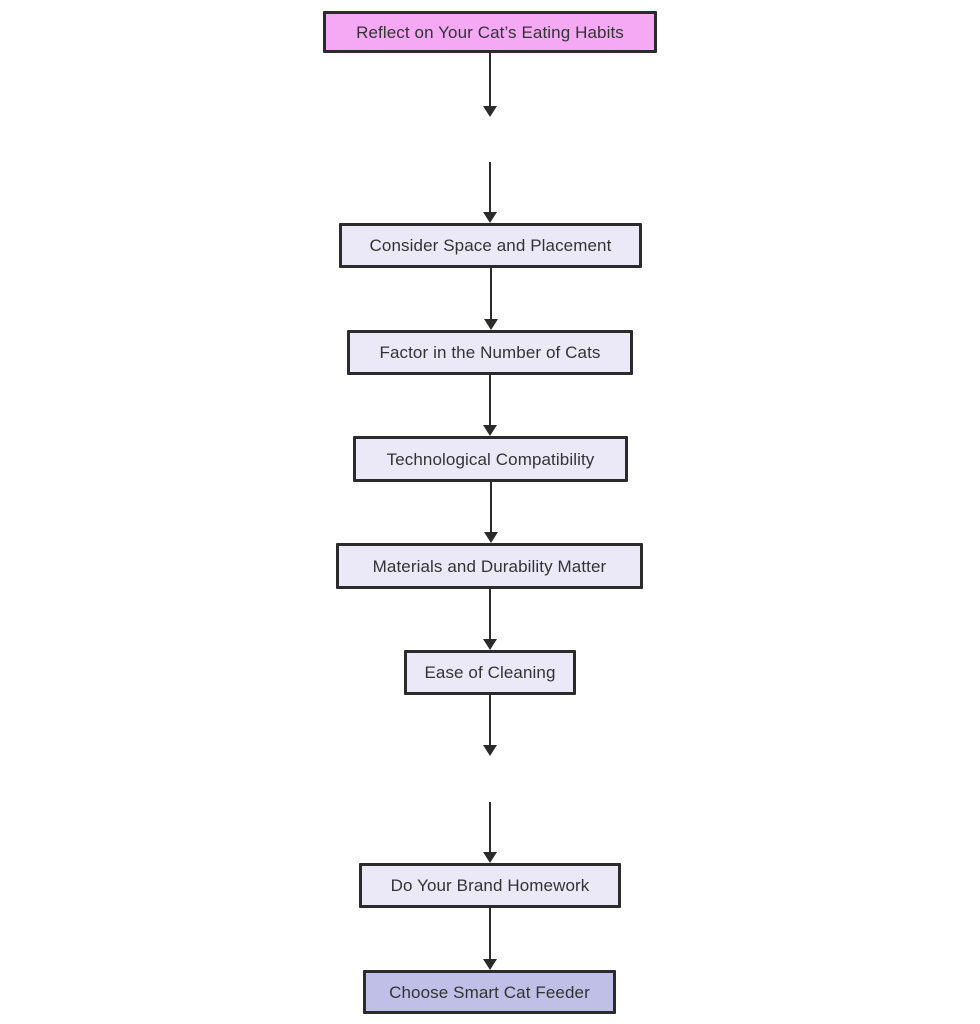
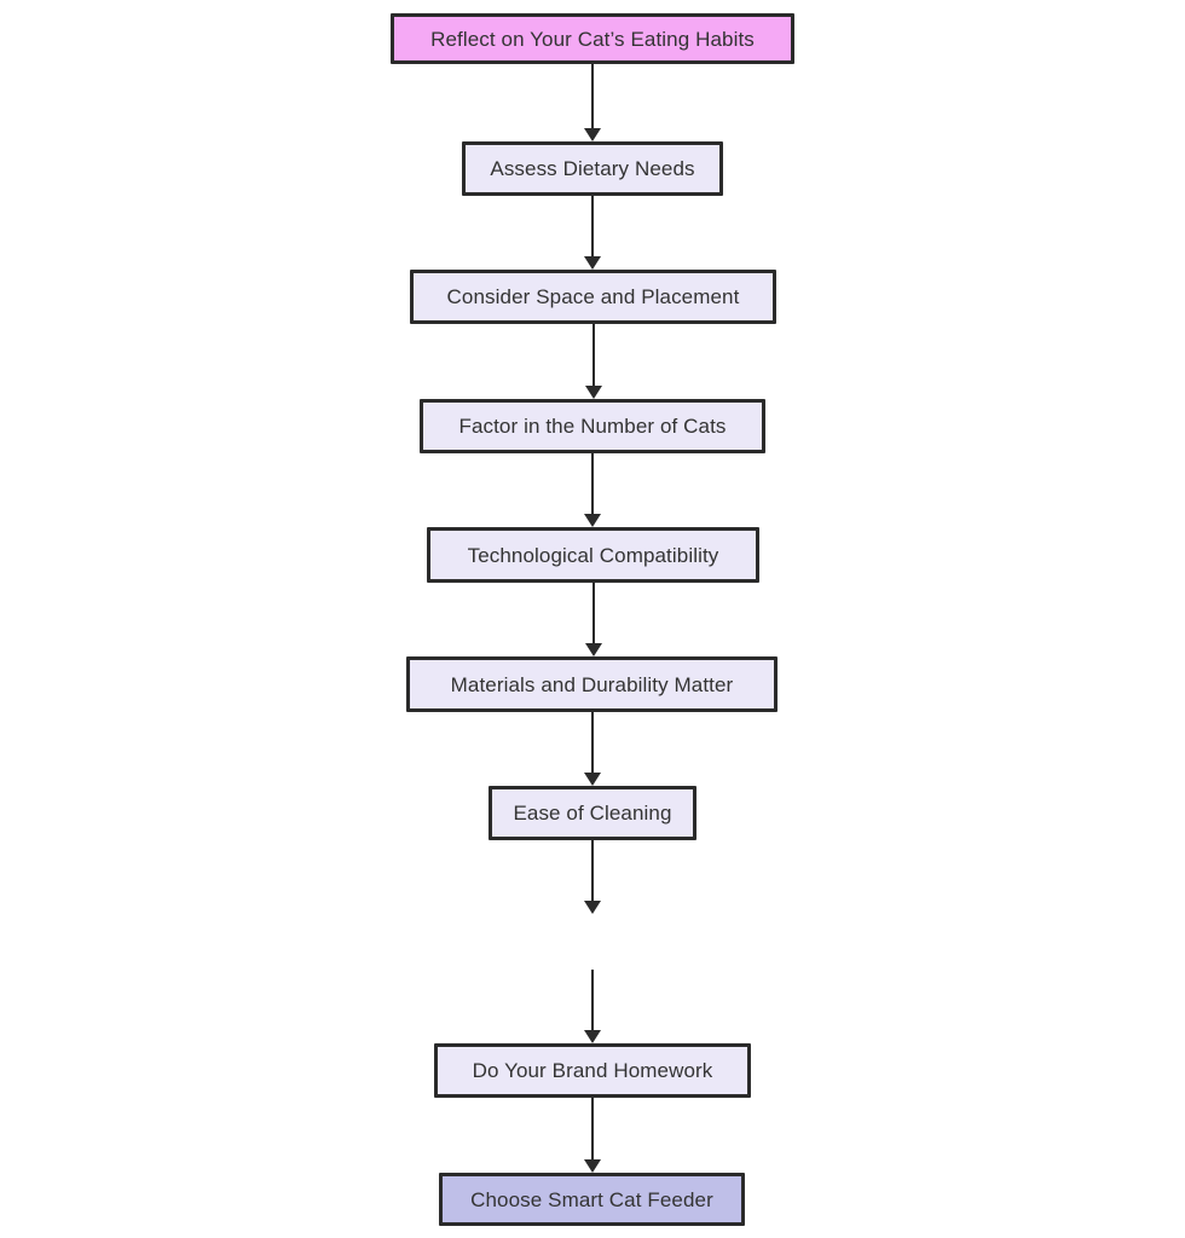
  Reflect on Your Cat’s Eating Habits
+ Assess Dietary Needs
  Consider Space and Placement
  Factor in the Number of Cats
  Technological Compatibility
  Materials and Durability Matter
  Ease of Cleaning
  Do Your Brand Homework
  Choose Smart Cat Feeder
